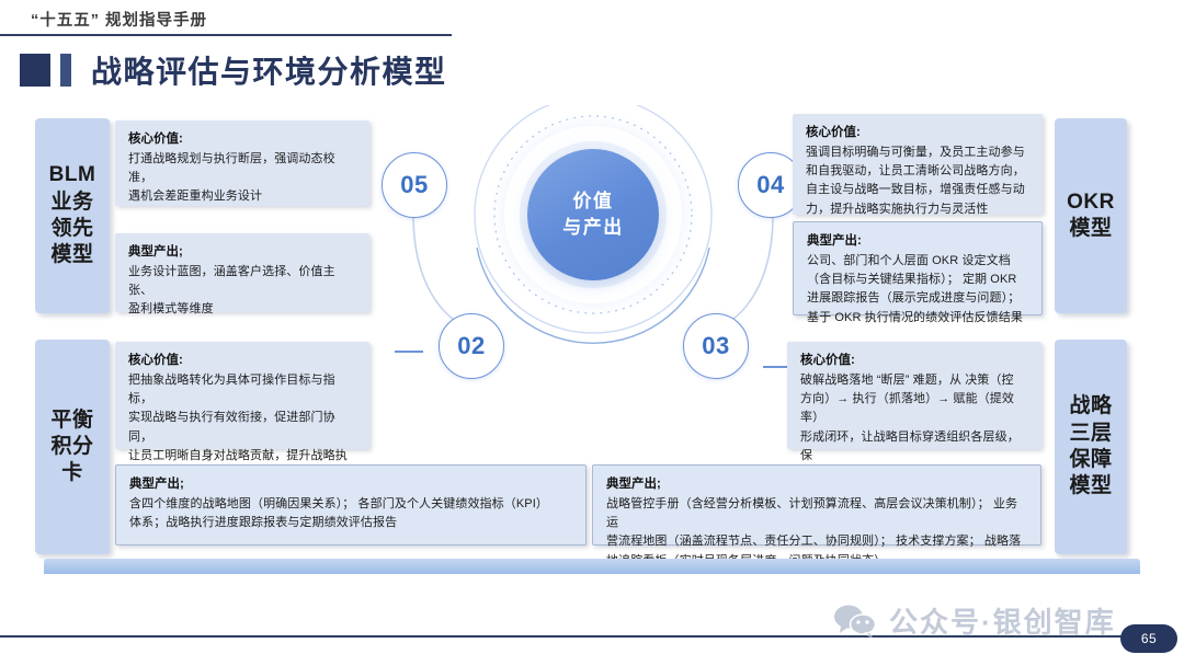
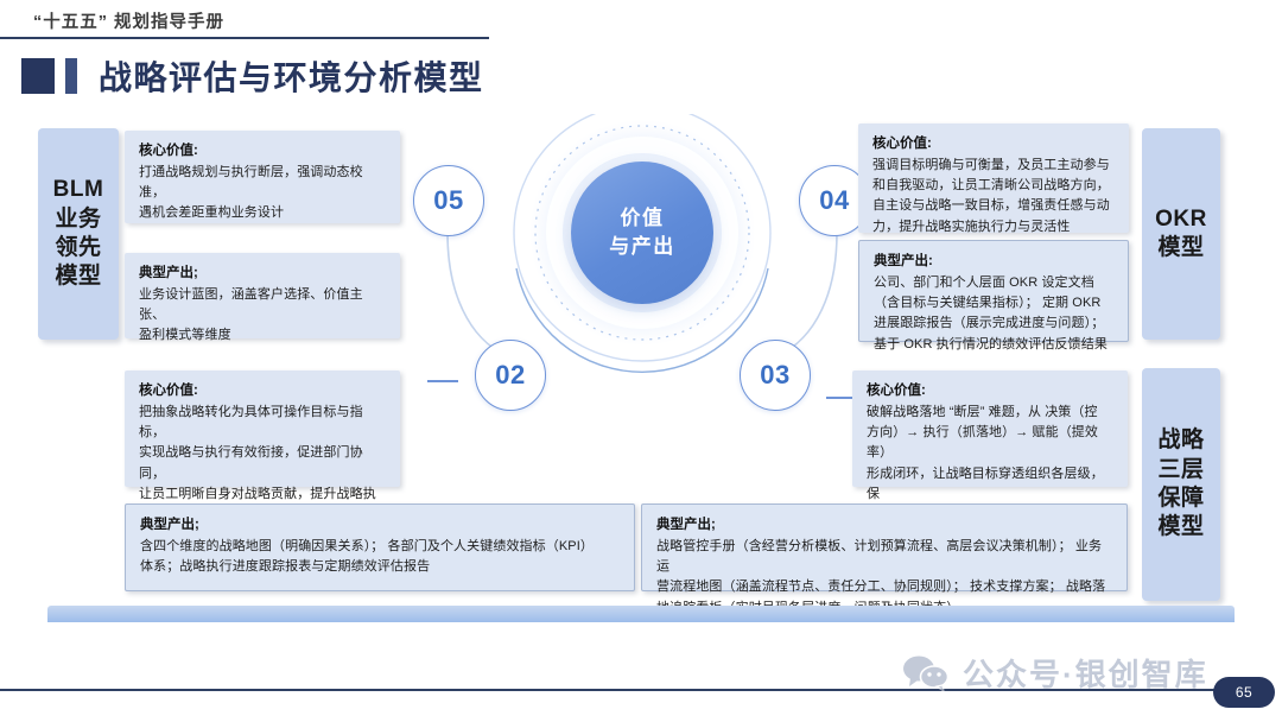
  “十五五” 规划指导手册
  战略评估与环境分析模型
  价值
  与产出
  05
  04
  02
  03
  BLM
  业务
  领先
  模型
  核心价值:
  打通战略规划与执行断层，强调动态校准，
  遇机会差距重构业务设计
  典型产出;
  业务设计蓝图，涵盖客户选择、价值主张、
  盈利模式等维度
- 平衡
- 积分
- 卡
  核心价值:
  把抽象战略转化为具体可操作目标与指标，
  实现战略与执行有效衔接，促进部门协同，
  让员工明晰自身对战略贡献，提升战略执
  典型产出;
  含四个维度的战略地图（明确因果关系）； 各部门及个人关键绩效指标（KPI）
  体系；战略执行进度跟踪报表与定期绩效评估报告
  OKR
  模型
  核心价值:
  强调目标明确与可衡量，及员工主动参与
  和自我驱动，让员工清晰公司战略方向，
  自主设与战略一致目标，增强责任感与动
  力，提升战略实施执行力与灵活性
  典型产出:
  公司、部门和个人层面 OKR 设定文档
  （含目标与关键结果指标）； 定期 OKR
  进展跟踪报告（展示完成进度与问题）；
  基于 OKR 执行情况的绩效评估反馈结果
  战略
  三层
  保障
  模型
  核心价值:
  破解战略落地 “断层” 难题，从 决策（控
  方向）→ 执行（抓落地）→ 赋能（提效率）
  形成闭环，让战略目标穿透组织各层级，保
  典型产出;
  战略管控手册（含经营分析模板、计划预算流程、高层会议决策机制）； 业务运
  营流程地图（涵盖流程节点、责任分工、协同规则）； 技术支撑方案； 战略落
  公众号·银创智库
  65
